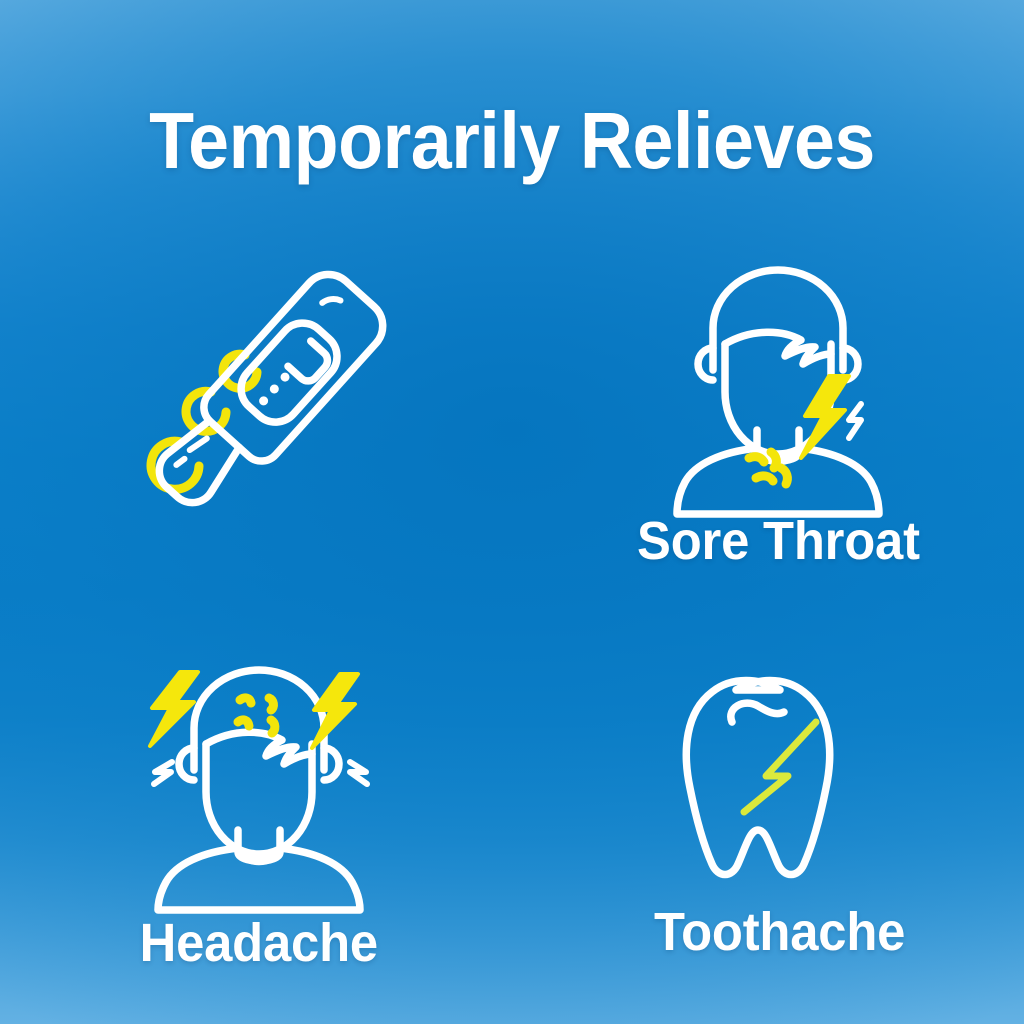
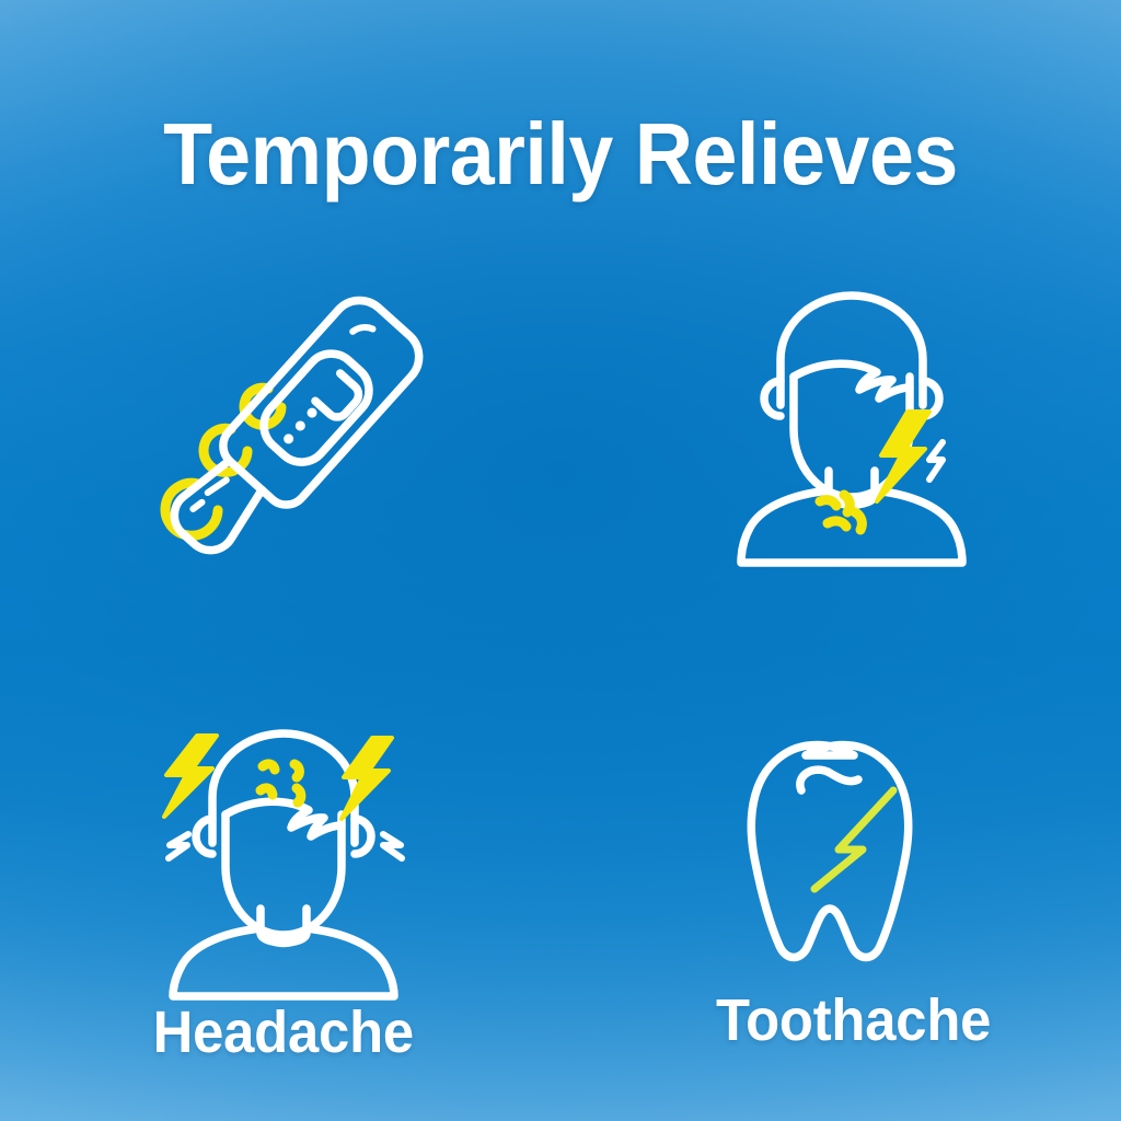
  Temporarily Relieves
- Sore Throat
  Headache
  Toothache
